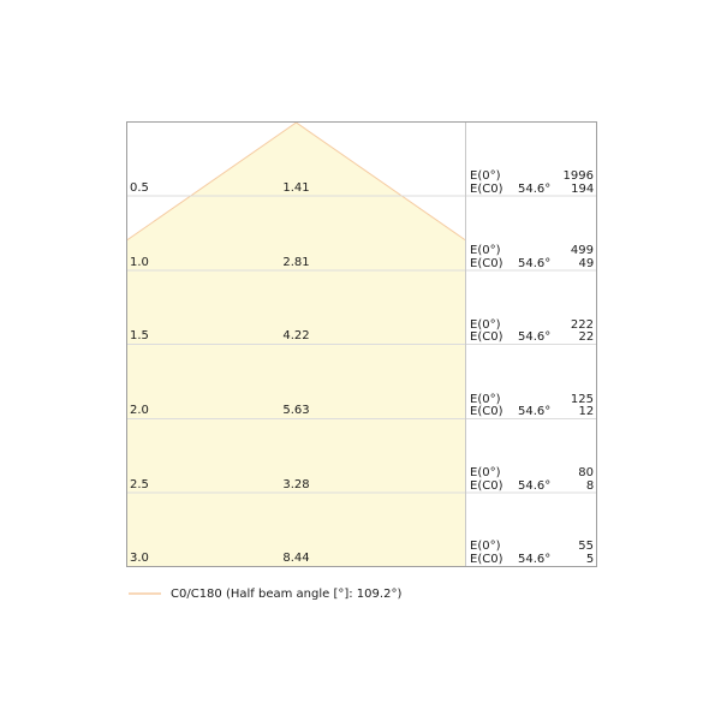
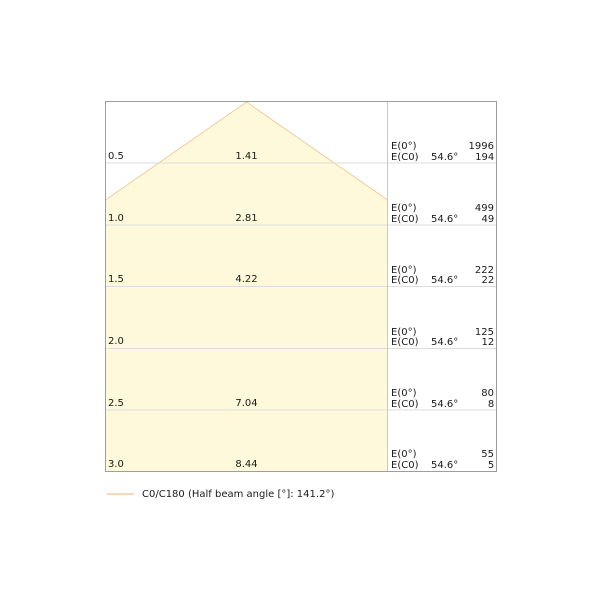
  0.5
  1.41
  E(0°)
  1996
  E(C0)
  54.6°
  194
  1.0
  2.81
  E(0°)
  499
  E(C0)
  54.6°
  49
  1.5
  4.22
  E(0°)
  222
  E(C0)
  54.6°
  22
  2.0
- 5.63
  E(0°)
  125
  E(C0)
  54.6°
  12
  2.5
- 3.28
+ 7.04
  E(0°)
  80
  E(C0)
  54.6°
  8
  3.0
  8.44
  E(0°)
  55
  E(C0)
  54.6°
  5
- C0/C180 (Half beam angle [°]: 109.2°)
+ C0/C180 (Half beam angle [°]: 141.2°)
